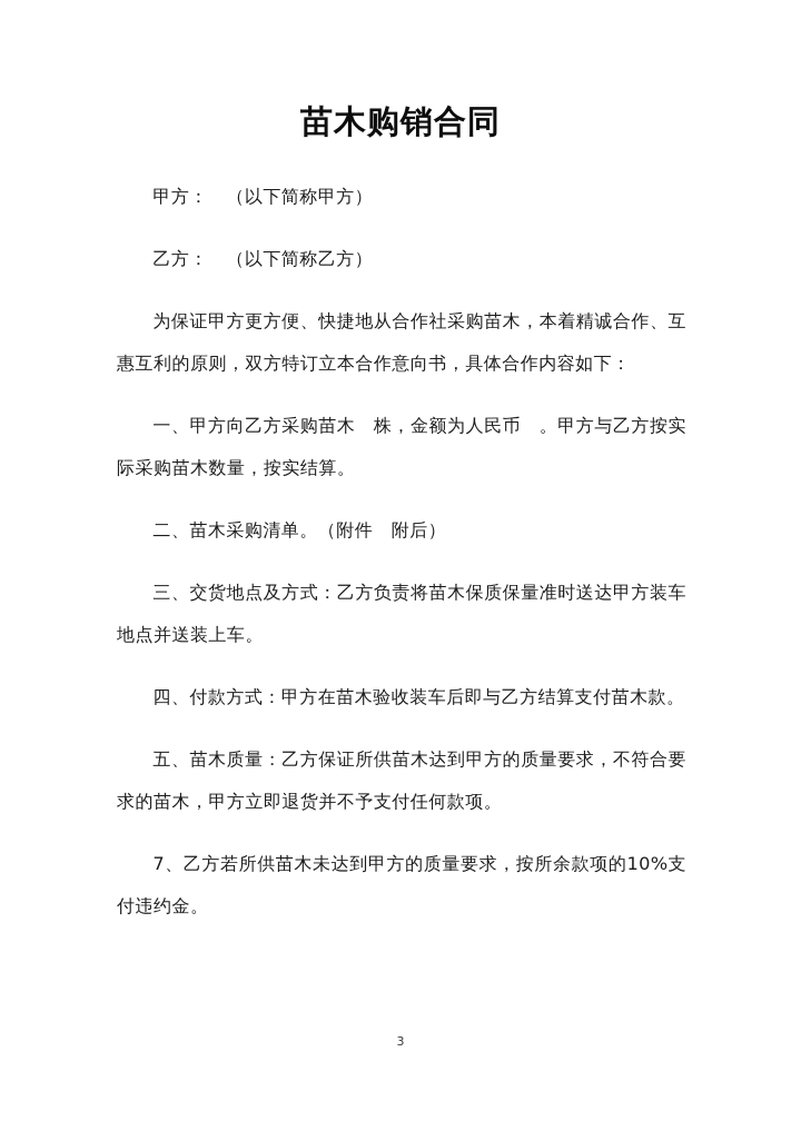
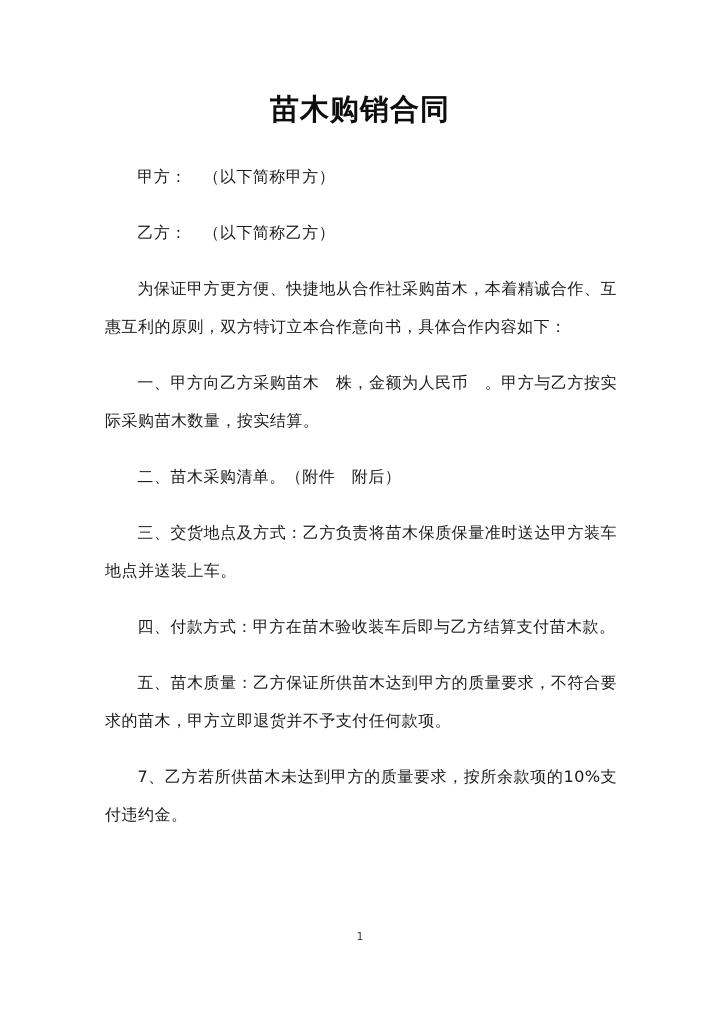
  苗木购销合同
  甲方： （以下简称甲方）
  乙方： （以下简称乙方）
  为保证甲方更方便、快捷地从合作社采购苗木，本着精诚合作、互惠互利的原则，双方特订立本合作意向书，具体合作内容如下：
  一、甲方向乙方采购苗木 株，金额为人民币 。甲方与乙方按实际采购苗木数量，按实结算。
  二、苗木采购清单。（附件 附后）
  三、交货地点及方式：乙方负责将苗木保质保量准时送达甲方装车地点并送装上车。
  四、付款方式：甲方在苗木验收装车后即与乙方结算支付苗木款。
  五、苗木质量：乙方保证所供苗木达到甲方的质量要求，不符合要求的苗木，甲方立即退货并不予支付任何款项。
  7、乙方若所供苗木未达到甲方的质量要求，按所余款项的10%支付违约金。
- 3
+ 1
